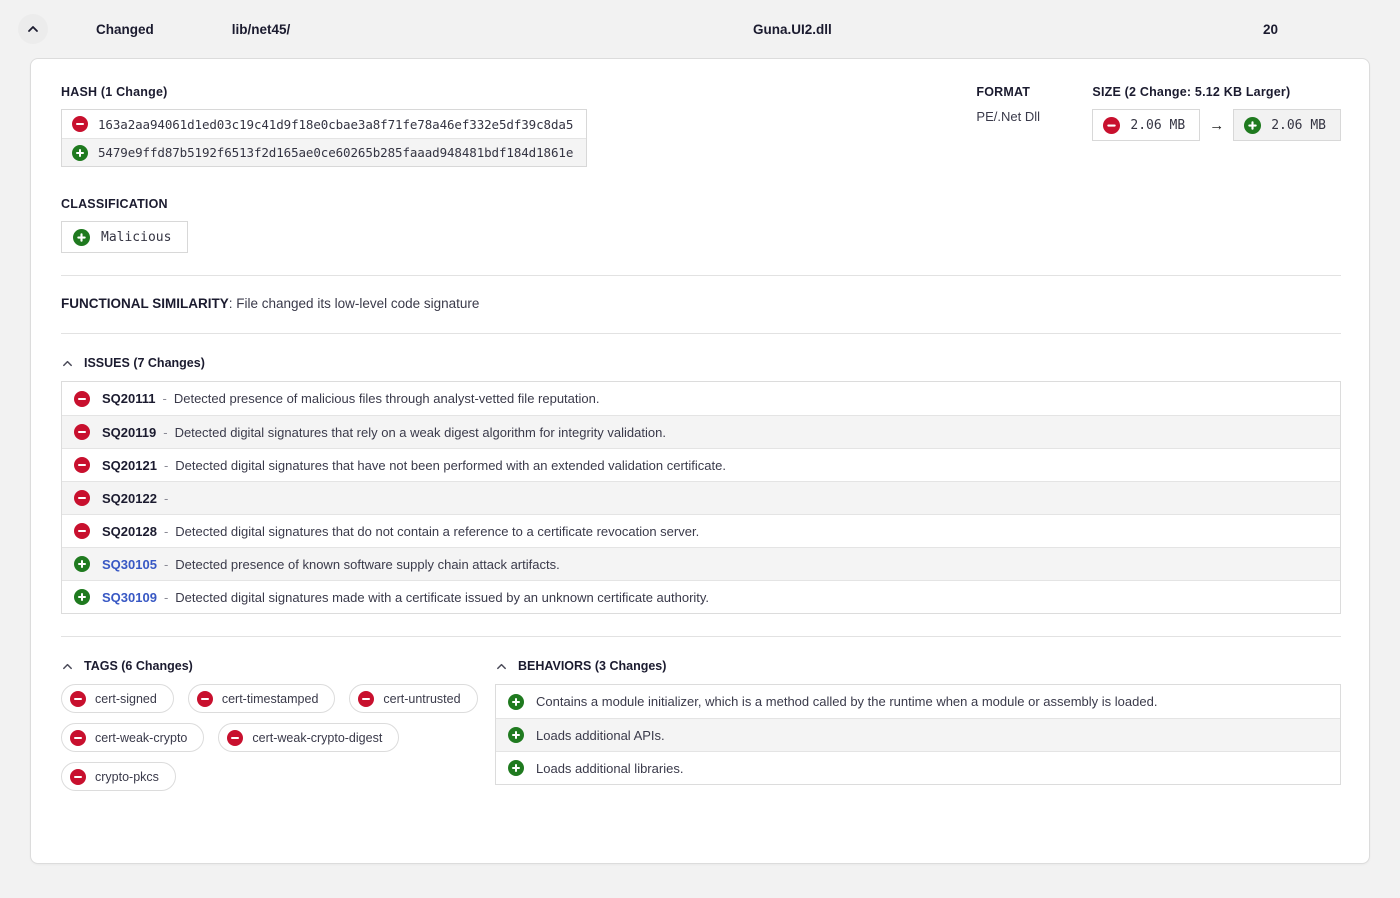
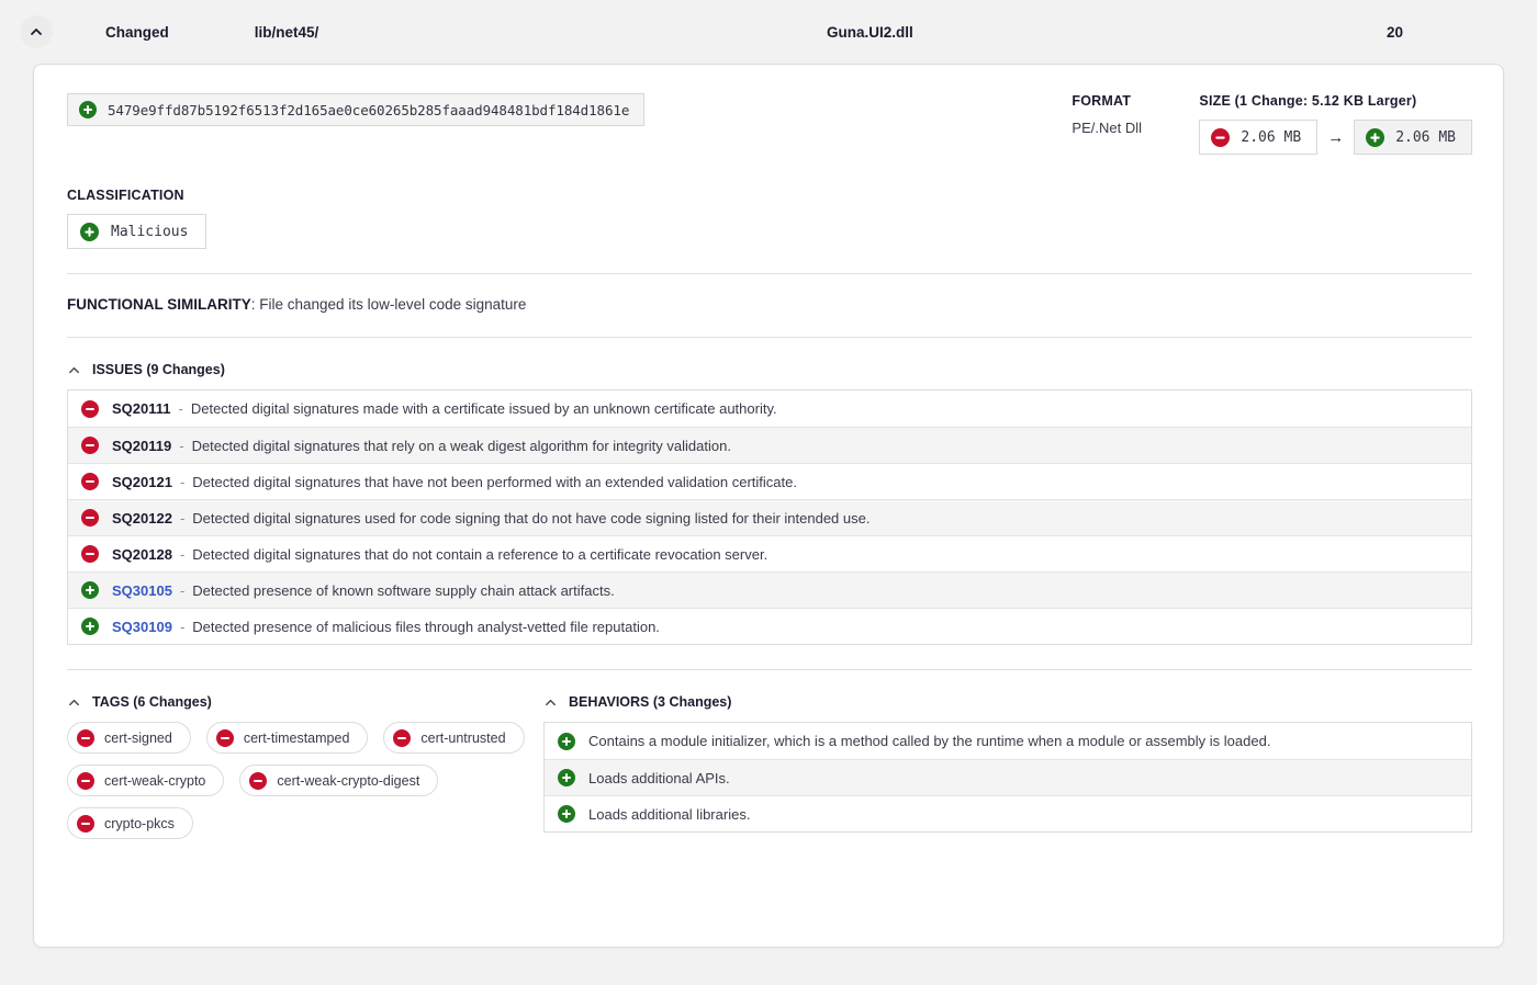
  Changed
  lib/net45/
  Guna.UI2.dll
  20
- HASH (1 Change)
- 163a2aa94061d1ed03c19c41d9f18e0cbae3a8f71fe78a46ef332e5df39c8da5
  5479e9ffd87b5192f6513f2d165ae0ce60265b285faaad948481bdf184d1861e
  FORMAT
  PE/.Net Dll
- SIZE (2 Change: 5.12 KB Larger)
+ SIZE (1 Change: 5.12 KB Larger)
  2.06 MB
  →
  2.06 MB
  CLASSIFICATION
  Malicious
  FUNCTIONAL SIMILARITY: File changed its low-level code signature
- ISSUES (7 Changes)
+ ISSUES (9 Changes)
  SQ20111
  -
- Detected presence of malicious files through analyst-vetted file reputation.
+ Detected digital signatures made with a certificate issued by an unknown certificate authority.
  SQ20119
  -
  Detected digital signatures that rely on a weak digest algorithm for integrity validation.
  SQ20121
  -
  Detected digital signatures that have not been performed with an extended validation certificate.
  SQ20122
  -
+ Detected digital signatures used for code signing that do not have code signing listed for their intended use.
  SQ20128
  -
  Detected digital signatures that do not contain a reference to a certificate revocation server.
  SQ30105
  -
  Detected presence of known software supply chain attack artifacts.
  SQ30109
  -
- Detected digital signatures made with a certificate issued by an unknown certificate authority.
+ Detected presence of malicious files through analyst-vetted file reputation.
  TAGS (6 Changes)
  cert-signed
  cert-timestamped
  cert-untrusted
  cert-weak-crypto
  cert-weak-crypto-digest
  crypto-pkcs
  BEHAVIORS (3 Changes)
  Contains a module initializer, which is a method called by the runtime when a module or assembly is loaded.
  Loads additional APIs.
  Loads additional libraries.
